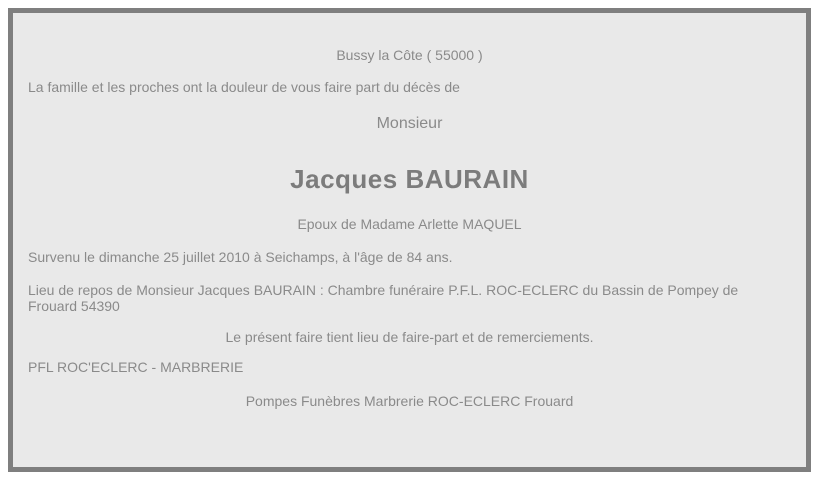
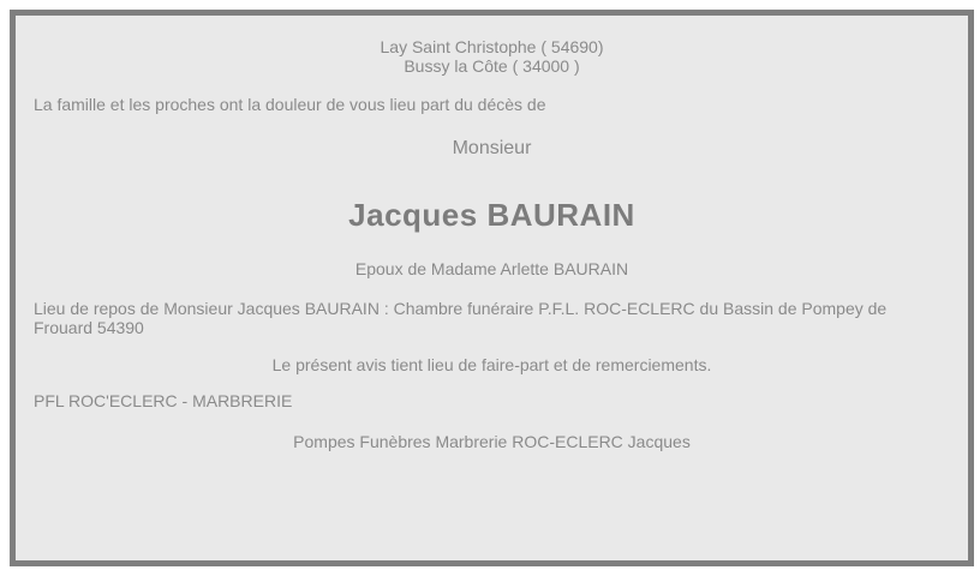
+ Lay Saint Christophe ( 54690)
- Bussy la Côte ( 55000 )
+ Bussy la Côte ( 34000 )
- La famille et les proches ont la douleur de vous faire part du décès de
+ La famille et les proches ont la douleur de vous lieu part du décès de
  Monsieur
  Jacques BAURAIN
- Epoux de Madame Arlette MAQUEL
+ Epoux de Madame Arlette BAURAIN
- Survenu le dimanche 25 juillet 2010 à Seichamps, à l'âge de 84 ans.
  Lieu de repos de Monsieur Jacques BAURAIN : Chambre funéraire P.F.L. ROC-ECLERC du Bassin de Pompey de
  Frouard 54390
- Le présent faire tient lieu de faire-part et de remerciements.
+ Le présent avis tient lieu de faire-part et de remerciements.
  PFL ROC'ECLERC - MARBRERIE
- Pompes Funèbres Marbrerie ROC-ECLERC Frouard
+ Pompes Funèbres Marbrerie ROC-ECLERC Jacques
